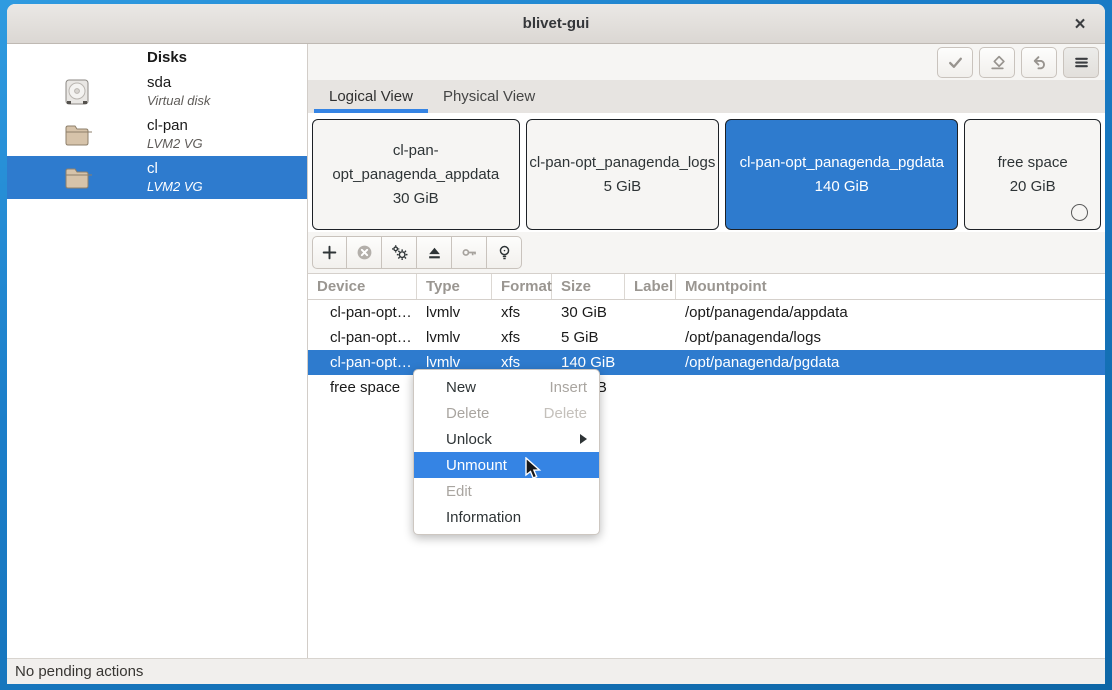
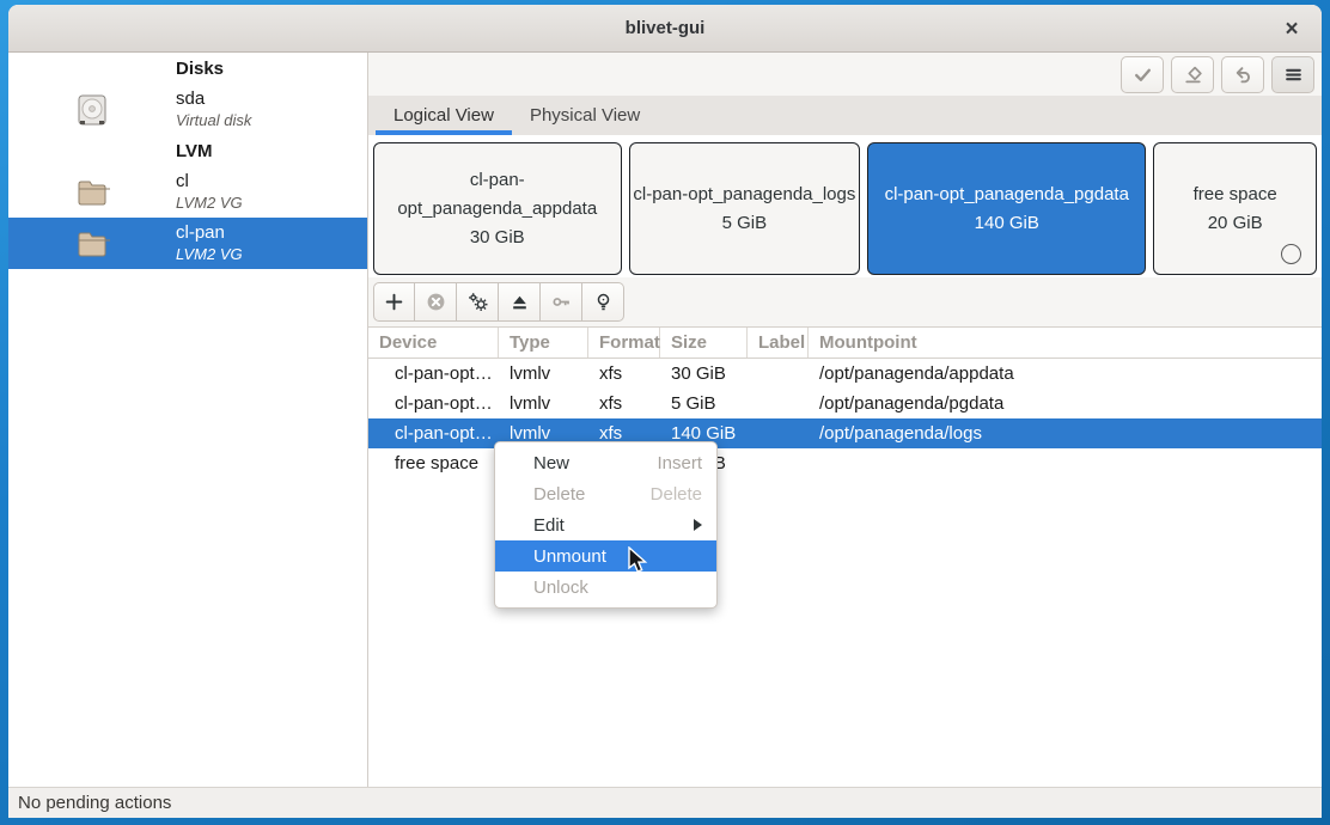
  blivet-gui
  ×
  Disks
  sda
  Virtual disk
+ LVM
- cl-pan
+ cl
  LVM2 VG
- cl
+ cl-pan
  LVM2 VG
  Logical View
  Physical View
  cl-pan-opt_panagenda_appdata
  30 GiB
  cl-pan-opt_panagenda_logs
  5 GiB
  cl-pan-opt_panagenda_pgdata
  140 GiB
  free space
  20 GiB
  Device
  Type
  Format
  Size
  Label
  Mountpoint
  cl-pan-opt…
  lvmlv
  xfs
  30 GiB
  /opt/panagenda/appdata
  cl-pan-opt…
  lvmlv
  xfs
  5 GiB
- /opt/panagenda/logs
+ /opt/panagenda/pgdata
  cl-pan-opt…
  lvmlv
  xfs
  140 GiB
- /opt/panagenda/pgdata
+ /opt/panagenda/logs
  free space
  No pending actions
  New
  Insert
  Delete
  Delete
- Unlock
+ Edit
  Unmount
- Edit
+ Unlock
- Information
